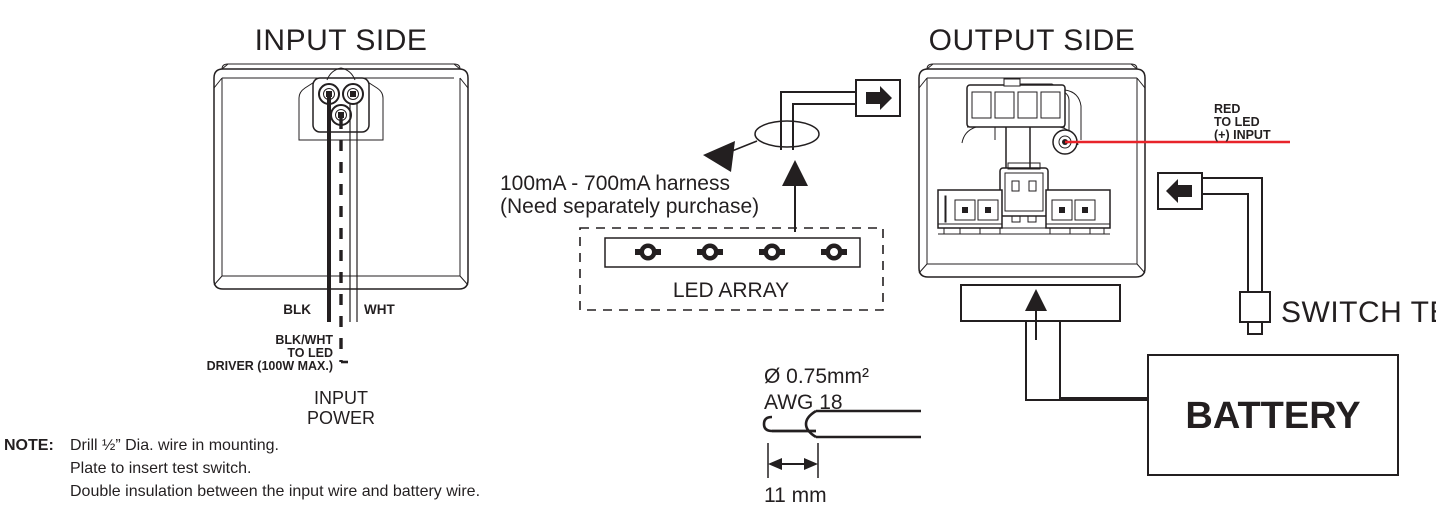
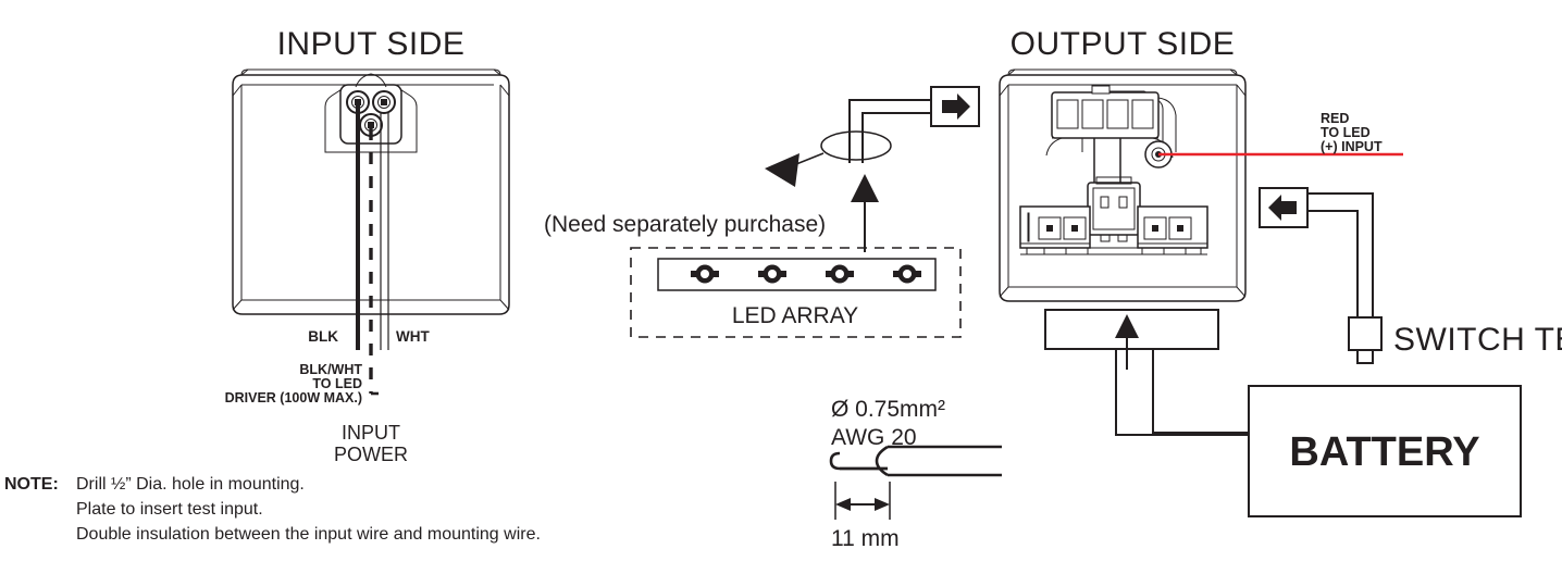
  INPUT SIDE
  OUTPUT SIDE
  BLK
  WHT
  BLK/WHT
  TO LED
  DRIVER (100W MAX.)
  INPUT
  POWER
  NOTE:
- Drill ½” Dia. wire in mounting.
+ Drill ½” Dia. hole in mounting.
- Plate to insert test switch.
+ Plate to insert test input.
- Double insulation between the input wire and battery wire.
+ Double insulation between the input wire and mounting wire.
- 100mA - 700mA harness
  (Need separately purchase)
  LED ARRAY
  Ø 0.75mm²
- AWG 18
+ AWG 20
  11 mm
  RED
  TO LED
  (+) INPUT
  SWITCH T
  BATTERY
